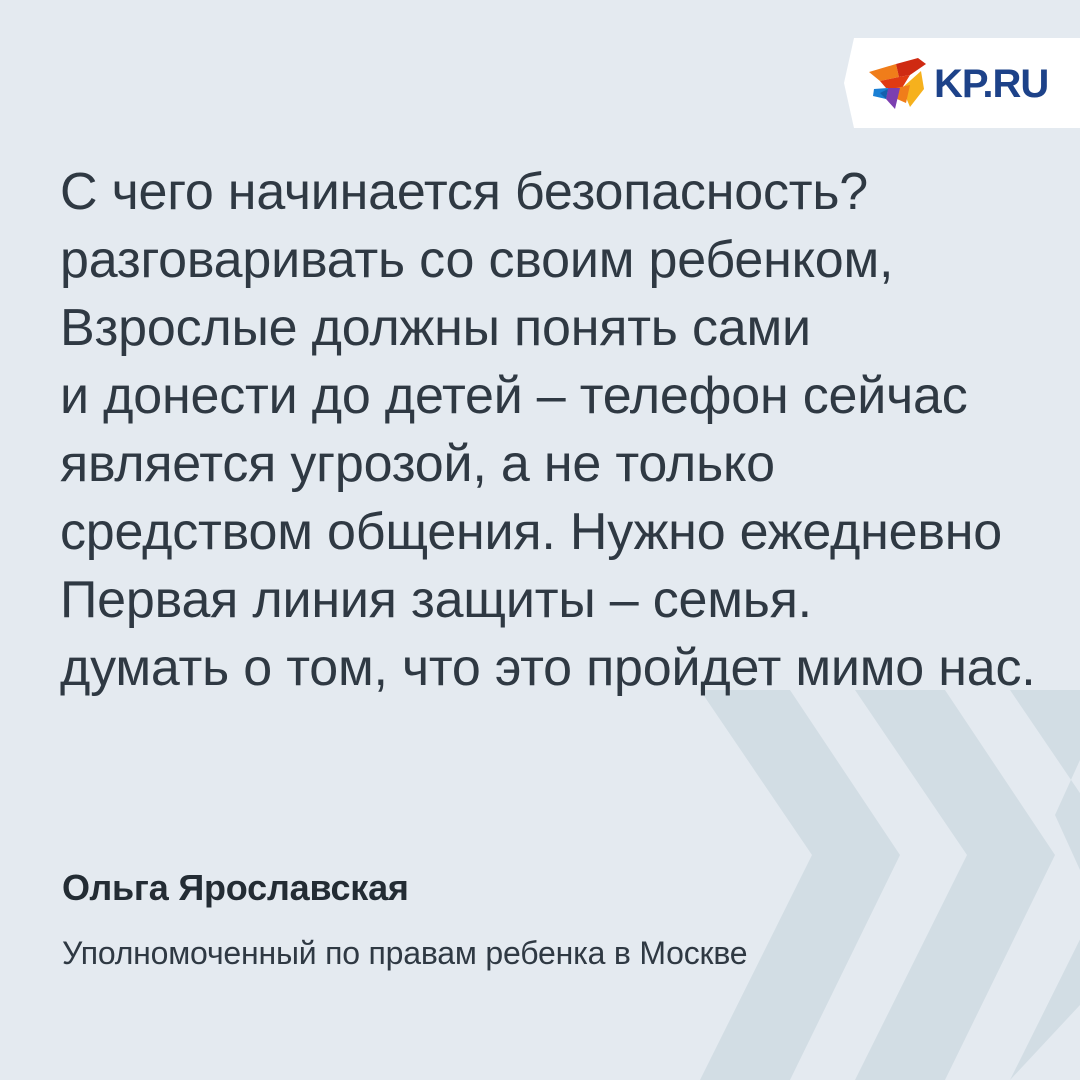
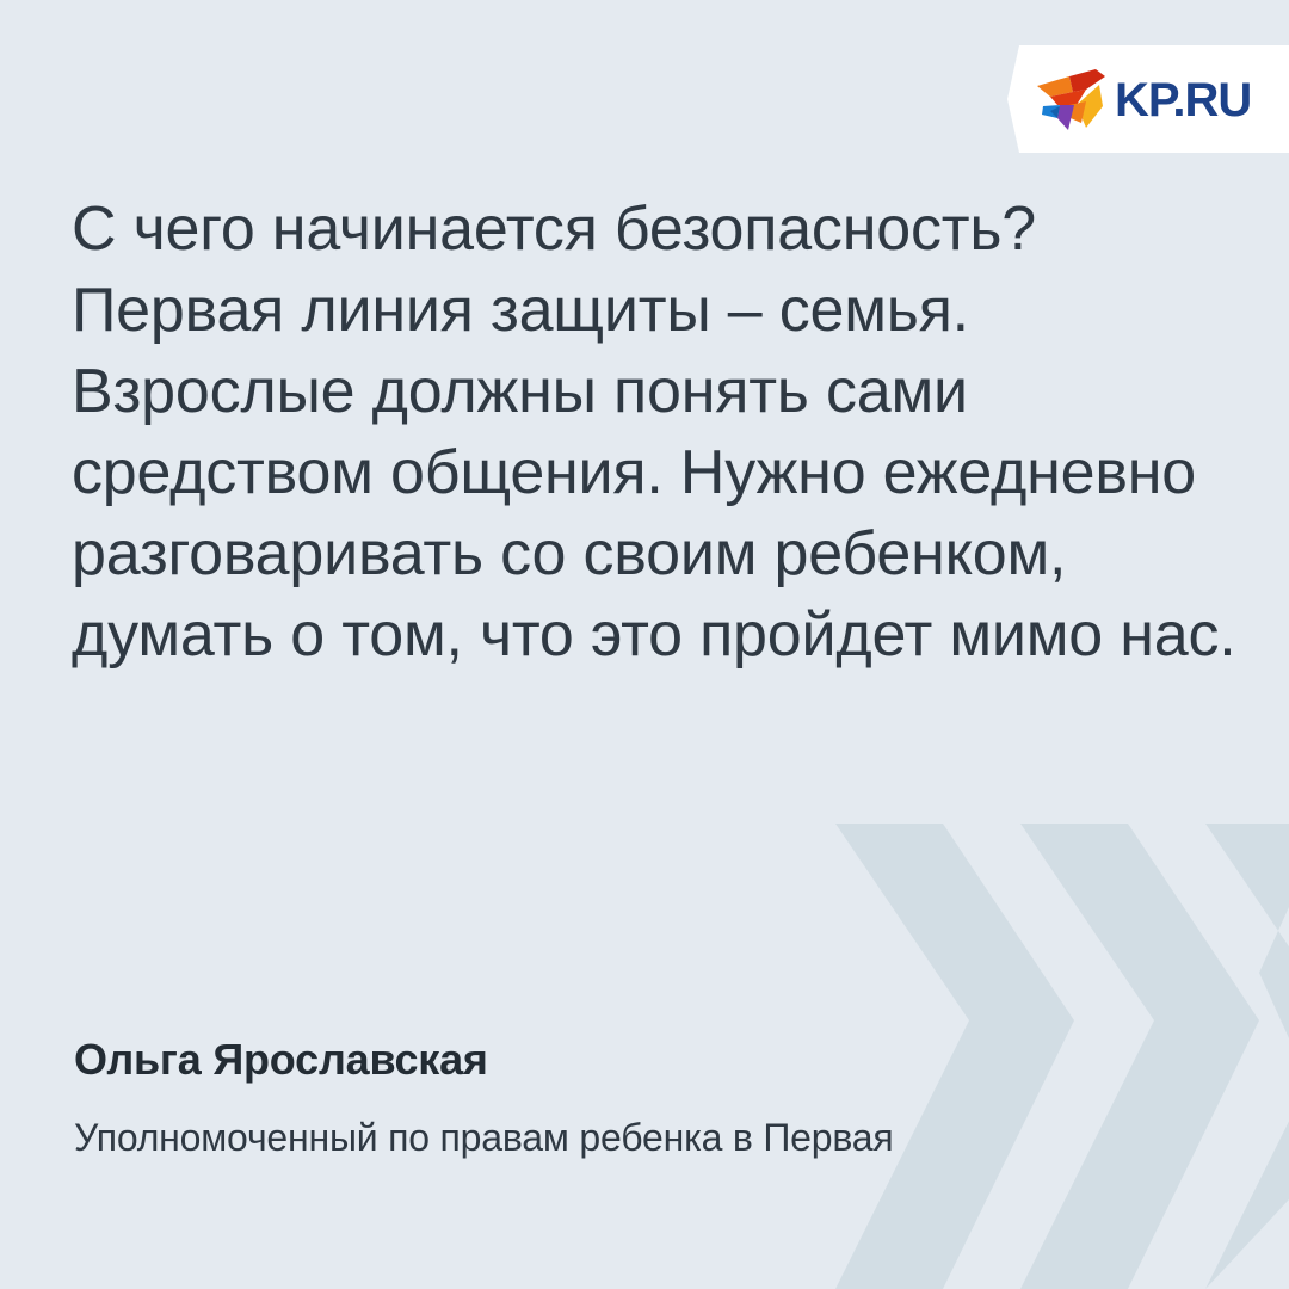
  KP.RU
  С чего начинается безопасность?
- разговаривать со своим ребенком,
+ Первая линия защиты – семья.
  Взрослые должны понять сами
- и донести до детей – телефон сейчас
- является угрозой, а не только
  средством общения. Нужно ежедневно
- Первая линия защиты – семья.
+ разговаривать со своим ребенком,
  думать о том, что это пройдет мимо нас.
  Ольга Ярославская
- Уполномоченный по правам ребенка в Москве
+ Уполномоченный по правам ребенка в Первая
